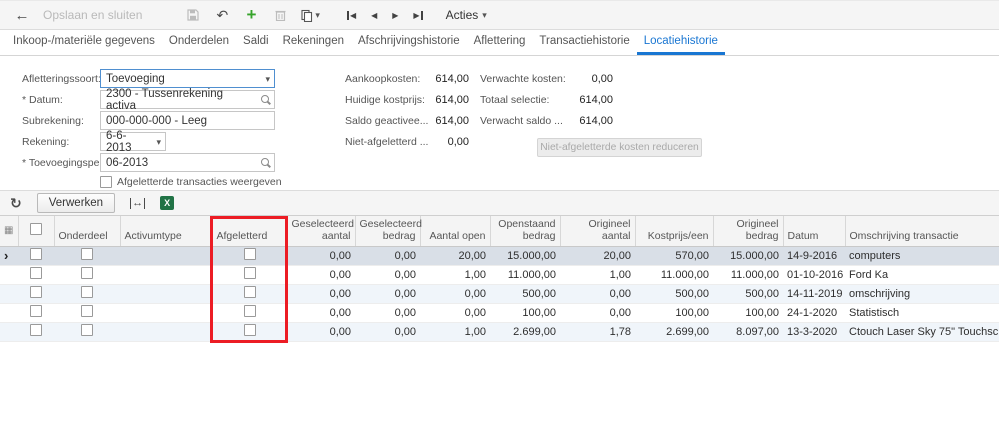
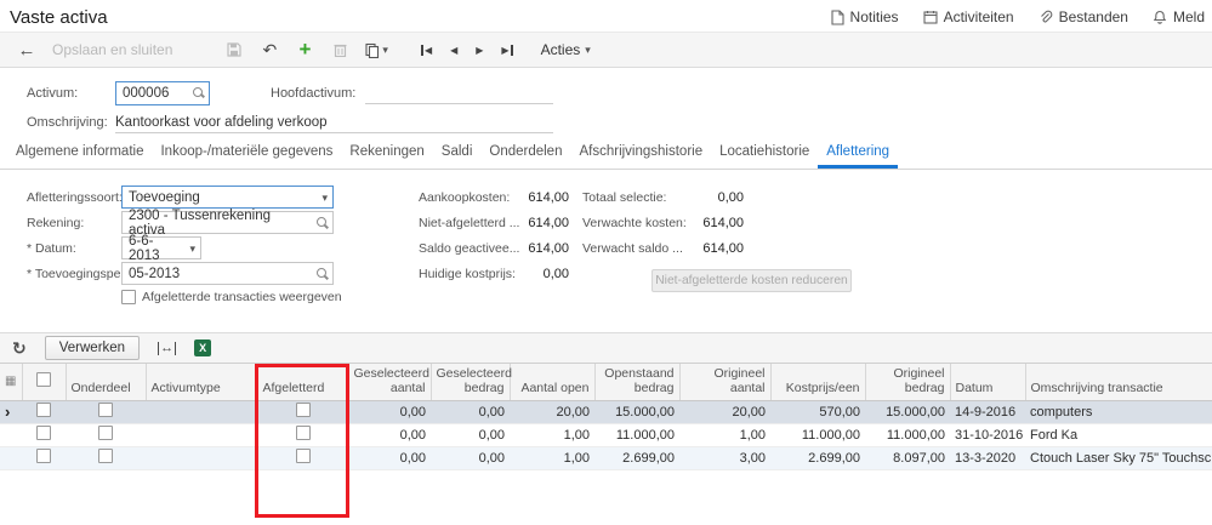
+ Vaste activa
+ Notities
+ Activiteiten
+ Bestanden
+ Meld
  ←
  Opslaan en sluiten
  ↶
  +
  ▾
  ◀
  ◀
  ▶
  ▶
  Acties
  ▾
+ Activum:
+ 000006
+ Hoofdactivum:
+ Omschrijving:
+ Kantoorkast voor afdeling verkoop
+ Algemene informatie
  Inkoop-/materiële gegevens
- Onderdelen
+ Rekeningen
  Saldi
- Rekeningen
+ Onderdelen
  Afschrijvingshistorie
- Aflettering
+ Locatiehistorie
- Transactiehistorie
- Locatiehistorie
+ Aflettering
  Afletteringssoort
  Toevoeging
  ▾
- * Datum:
+ Rekening:
  2300 - Tussenrekening activa
- Subrekening:
- 000-000-000 - Leeg
- Rekening:
+ * Datum:
  6-6-2013
  ▾
  * Toevoegingspe
- 06-2013
+ 05-2013
  Afgeletterde transacties weergeven
  Aankoopkosten:
  614,00
- Huidige kostprijs:
+ Niet-afgeletterd ...
  614,00
  Saldo geactivee..
  614,00
- Niet-afgeletterd ...
+ Huidige kostprijs:
  0,00
- Verwachte kosten:
+ Totaal selectie:
  0,00
- Totaal selectie:
+ Verwachte kosten:
  614,00
  Verwacht saldo ...
  614,00
  Niet-afgeletterde kosten reduceren
  ↻
  Verwerken
  ↔
  X
  ▦		Onderdeel	Activumtype	Afgeletterd	Geselecteerd aantal	Geselecteerd bedrag	Aantal open	Openstaand bedrag	Origineel aantal	Kostprijs/een	Origineel bedrag	Datum	Omschrijving transactie
  ›					0,00	0,00	20,00	15.000,00	20,00	570,00	15.000,00	14-9-2016	computers
- 					0,00	0,00	1,00	11.000,00	1,00	11.000,00	11.000,00	01-10-2016	Ford Ka
+ 					0,00	0,00	1,00	11.000,00	1,00	11.000,00	11.000,00	31-10-2016	Ford Ka
- 					0,00	0,00	0,00	500,00	0,00	500,00	500,00	14-11-2019	omschrijving
- 					0,00	0,00	0,00	100,00	0,00	100,00	100,00	24-1-2020	Statistisch
- 					0,00	0,00	1,00	2.699,00	1,78	2.699,00	8.097,00	13-3-2020	Ctouch Laser Sky 75" Touchsc
+ 					0,00	0,00	1,00	2.699,00	3,00	2.699,00	8.097,00	13-3-2020	Ctouch Laser Sky 75" Touchsc
